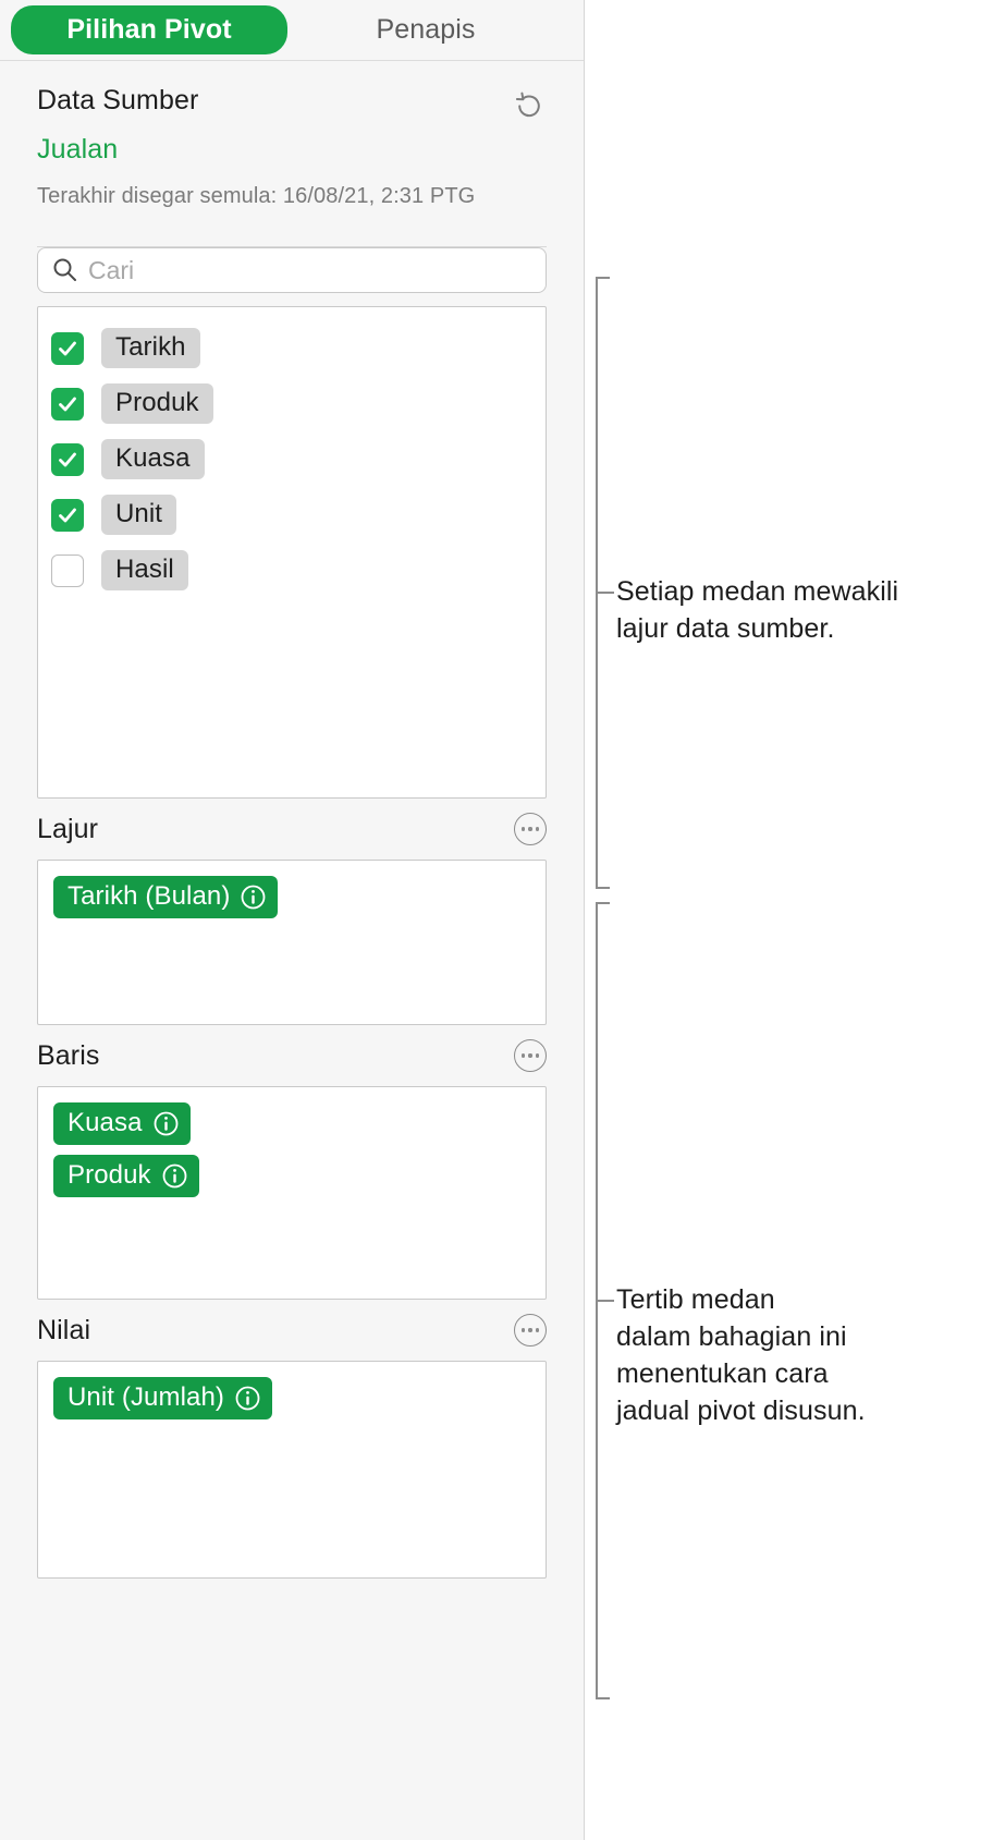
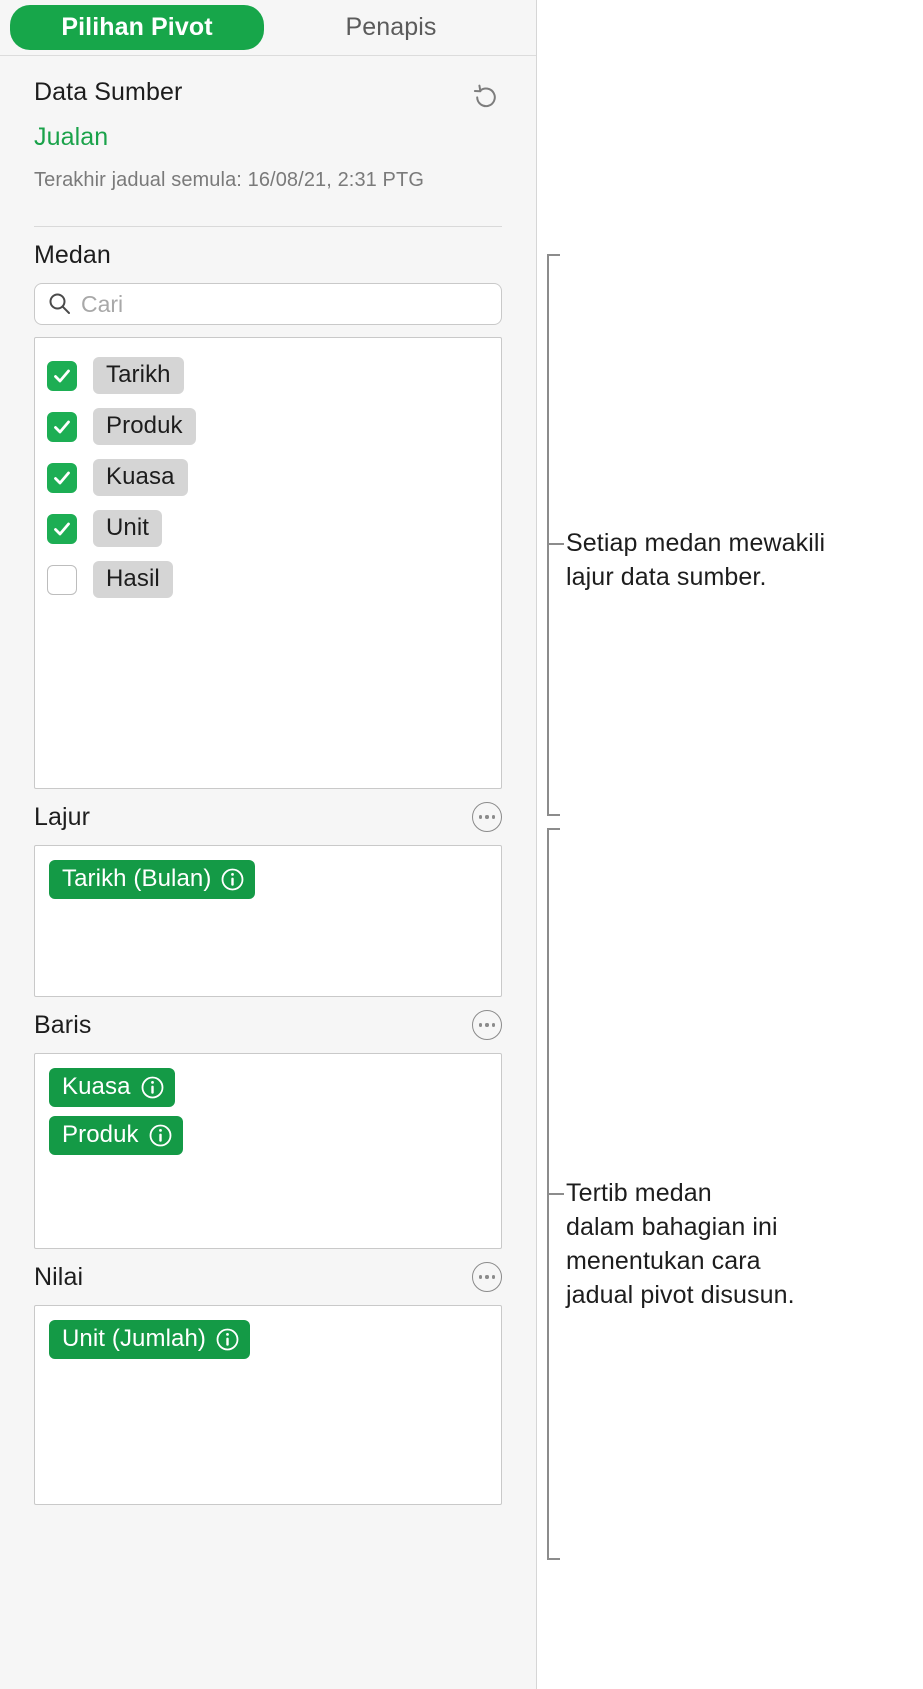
  Pilihan Pivot
  Penapis
  Data Sumber
  Jualan
- Terakhir disegar semula: 16/08/21, 2:31 PTG
+ Terakhir jadual semula: 16/08/21, 2:31 PTG
+ Medan
  Cari
  Tarikh
  Produk
  Kuasa
  Unit
  Hasil
  Lajur
  Tarikh (Bulan)
  Baris
  Kuasa
  Produk
  Nilai
  Unit (Jumlah)
  Setiap medan mewakili
  lajur data sumber.
  Tertib medan
  dalam bahagian ini
  menentukan cara
  jadual pivot disusun.
